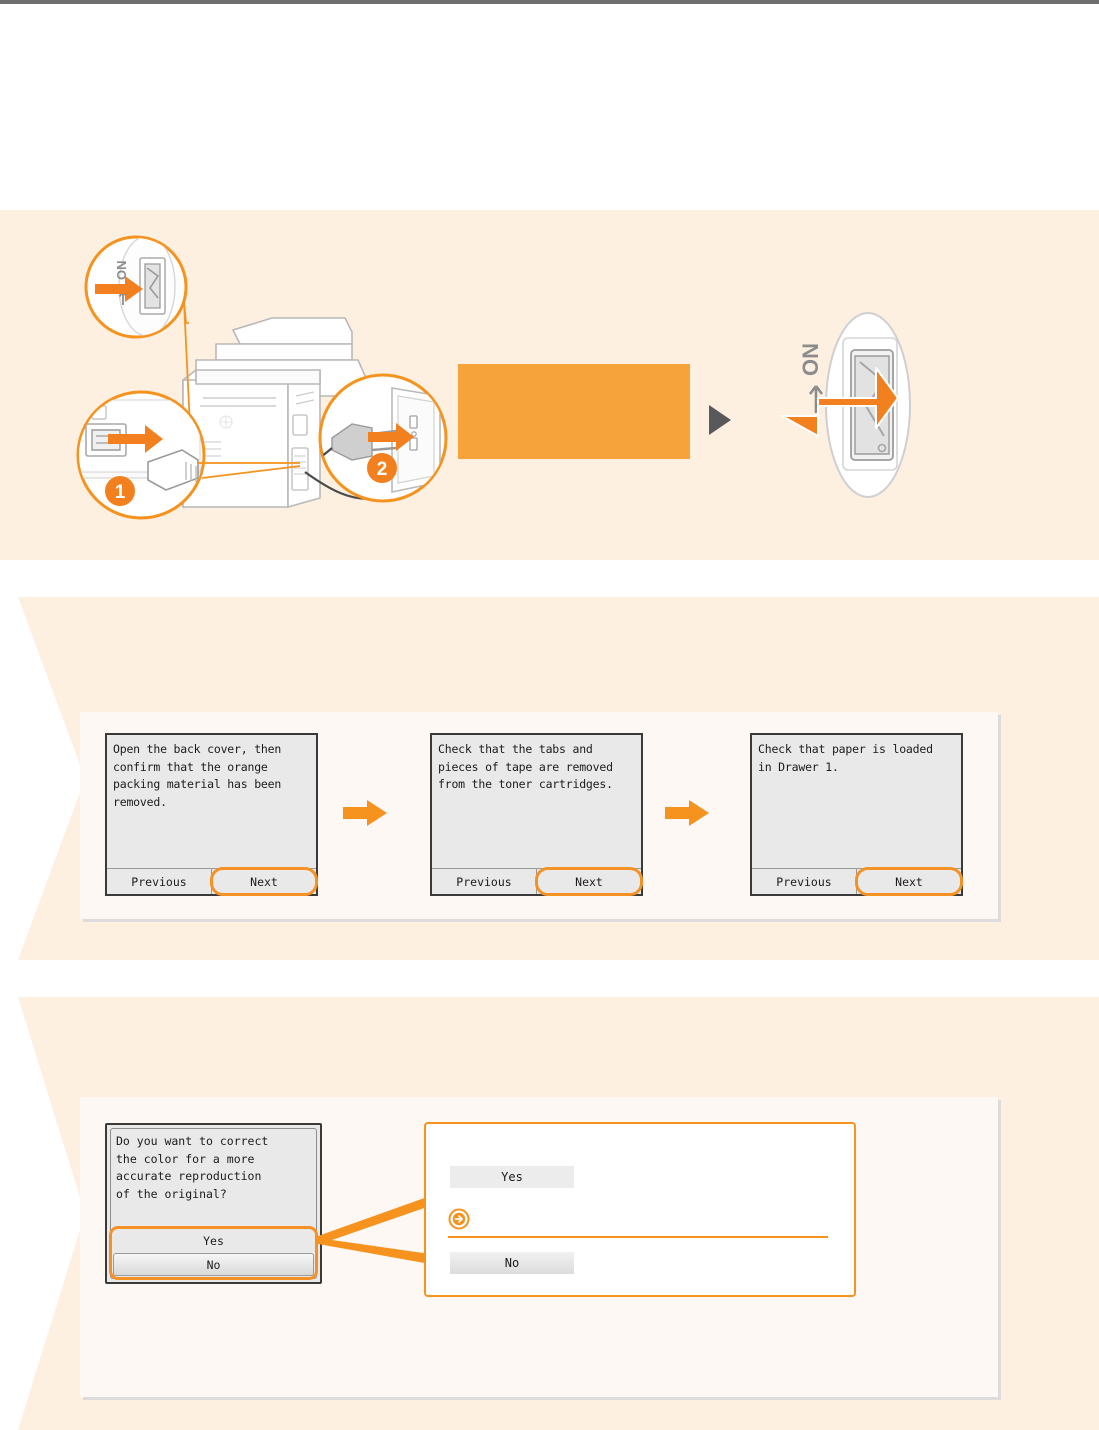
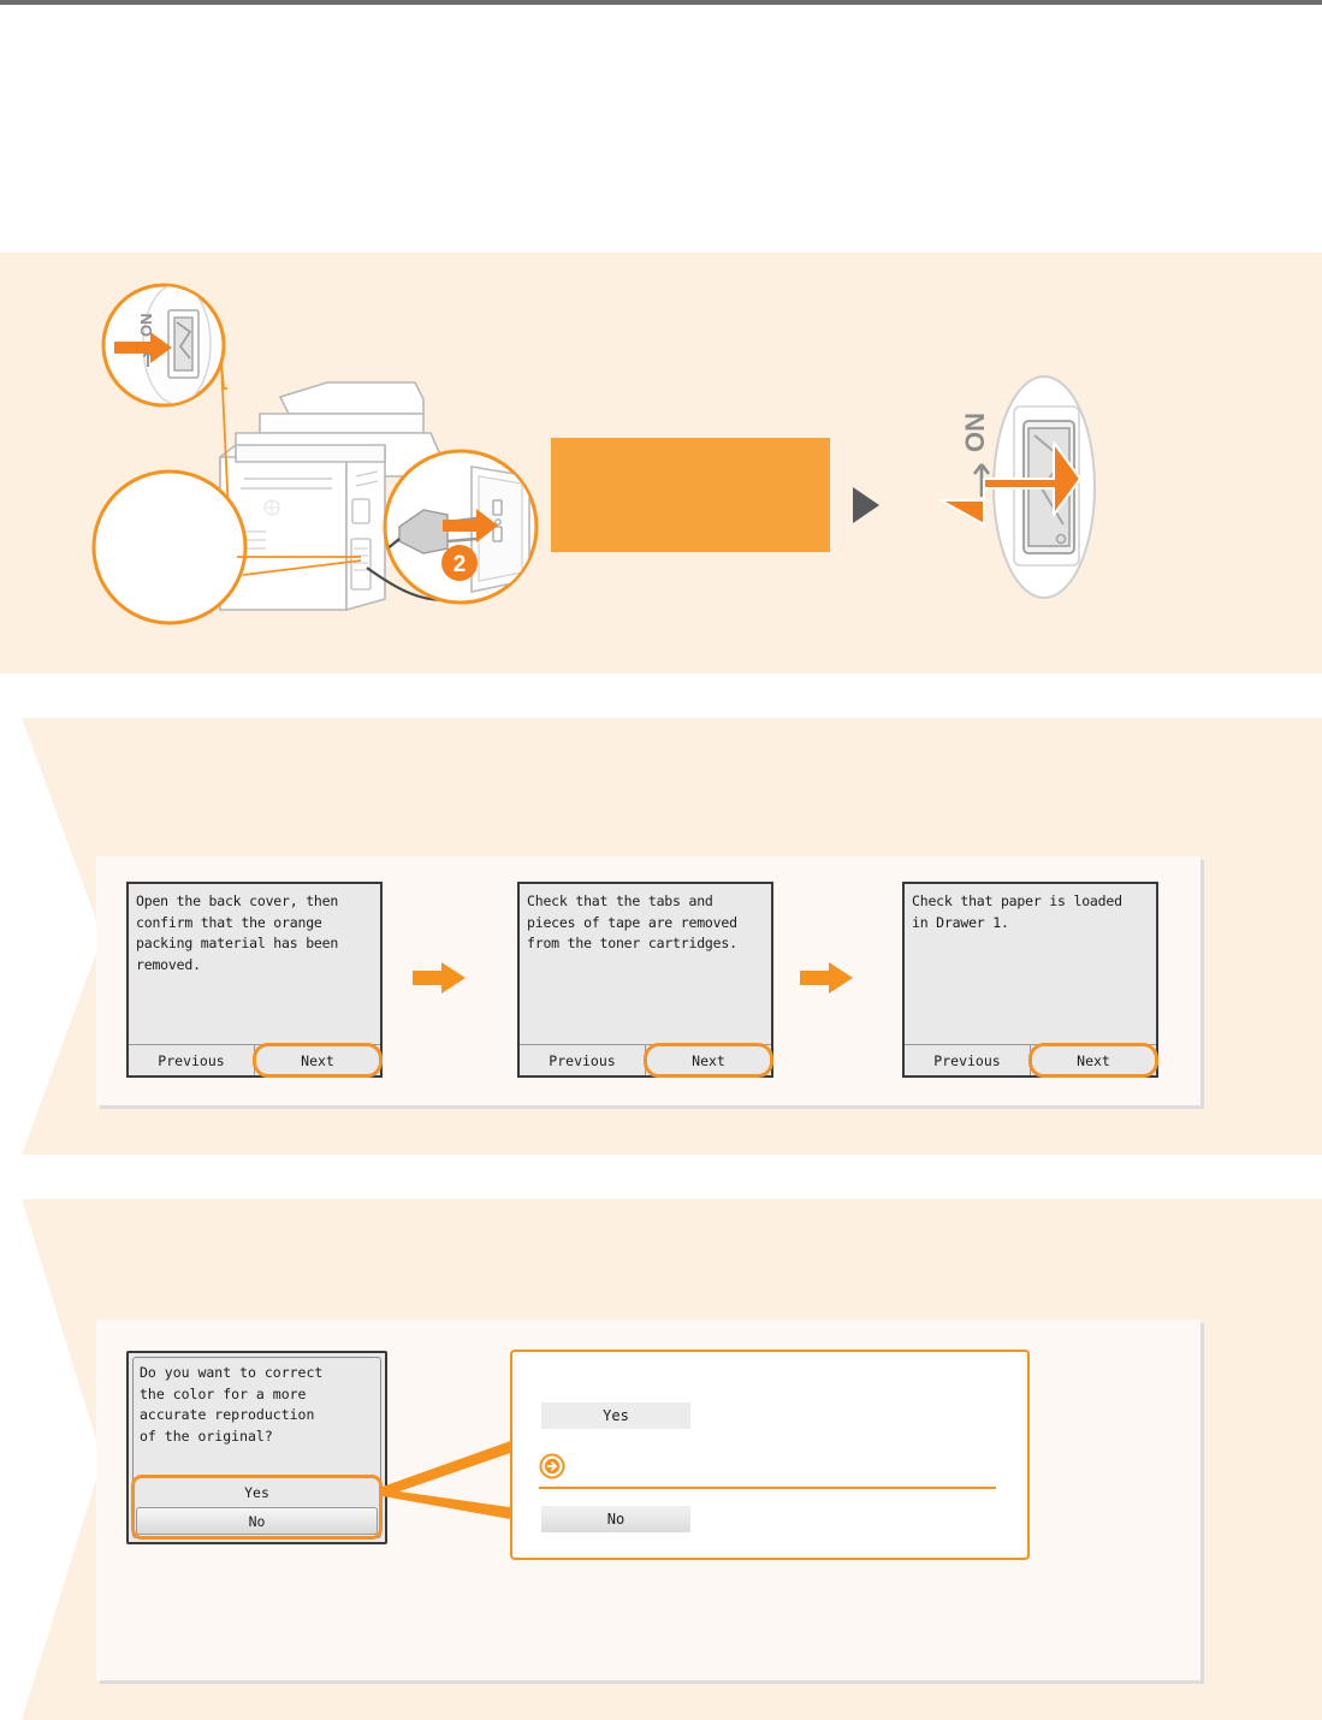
- 1
  2
  Open the back cover, then
  confirm that the orange
  packing material has been
  removed.
  Previous
  Next
  Check that the tabs and
  pieces of tape are removed
  from the toner cartridges.
  Previous
  Next
  Check that paper is loaded
  in Drawer 1.
  Previous
  Next
  Do you want to correct
  the color for a more
  accurate reproduction
  of the original?
  Yes
  No
  Yes
  No
